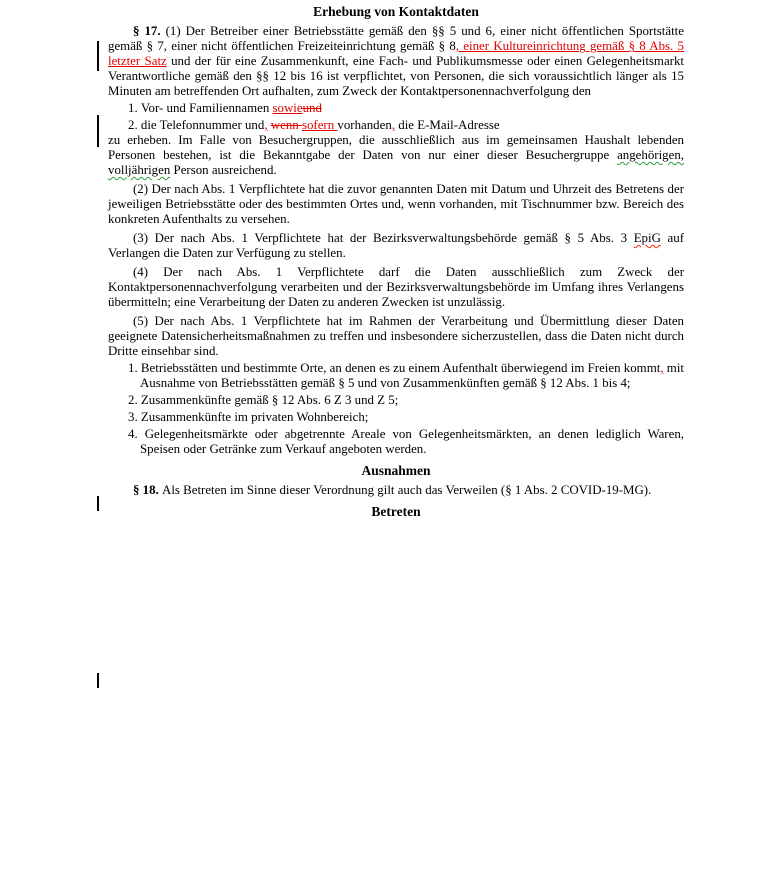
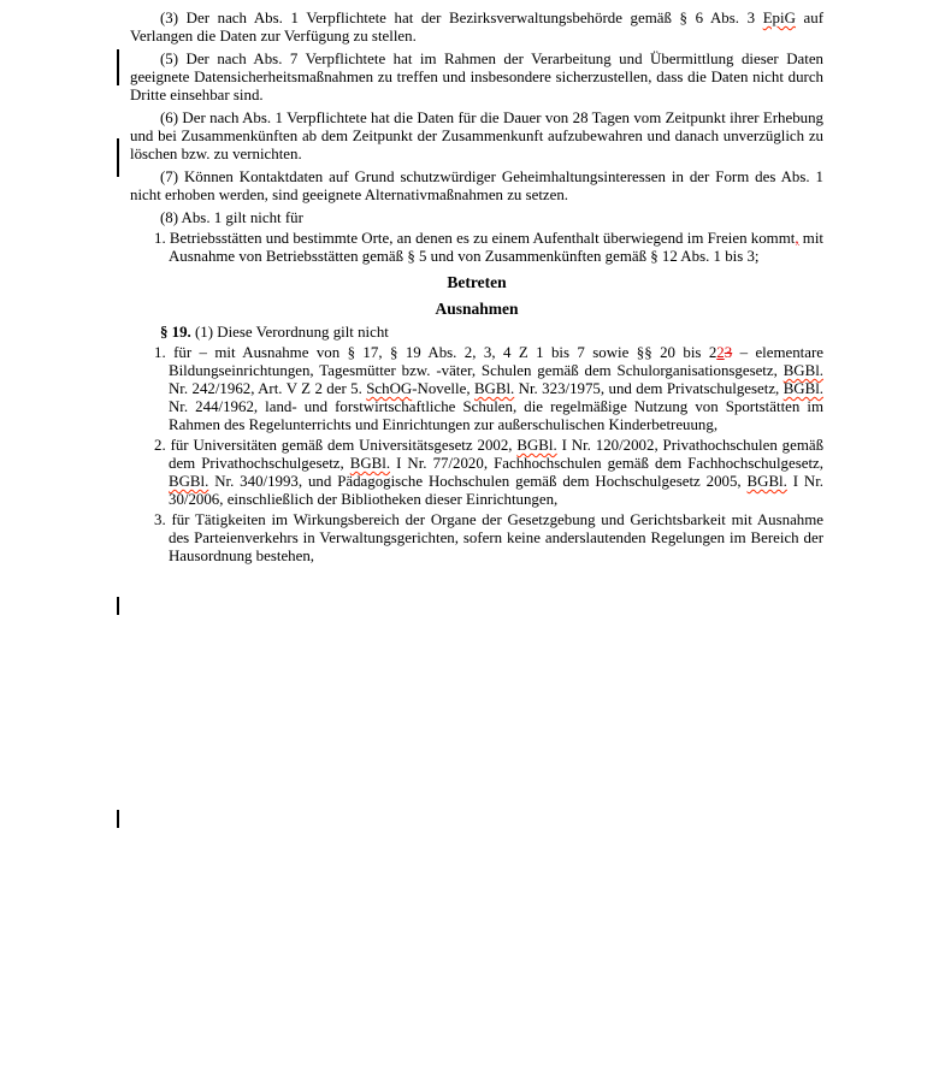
- Erhebung von Kontaktdaten
- § 17. (1) Der Betreiber einer Betriebsstätte gemäß den §§ 5 und 6, einer nicht öffentlichen Sportstätte gemäß § 7, einer nicht öffentlichen Freizeiteinrichtung gemäß § 8, einer Kultureinrichtung gemäß § 8 Abs. 5 letzter Satz und der für eine Zusammenkunft, eine Fach- und Publikumsmesse oder einen Gelegenheitsmarkt Verantwortliche gemäß den §§ 12 bis 16 ist verpflichtet, von Personen, die sich voraussichtlich länger als 15 Minuten am betreffenden Ort aufhalten, zum Zweck der Kontaktpersonennachverfolgung den
- 1. Vor- und Familiennamen sowieund
- 2. die Telefonnummer und, wenn sofern vorhanden, die E-Mail-Adresse
- zu erheben. Im Falle von Besuchergruppen, die ausschließlich aus im gemeinsamen Haushalt lebenden Personen bestehen, ist die Bekanntgabe der Daten von nur einer dieser Besuchergruppe angehörigen, volljährigen Person ausreichend.
- (2) Der nach Abs. 1 Verpflichtete hat die zuvor genannten Daten mit Datum und Uhrzeit des Betretens der jeweiligen Betriebsstätte oder des bestimmten Ortes und, wenn vorhanden, mit Tischnummer bzw. Bereich des konkreten Aufenthalts zu versehen.
- (3) Der nach Abs. 1 Verpflichtete hat der Bezirksverwaltungsbehörde gemäß § 5 Abs. 3 EpiG auf Verlangen die Daten zur Verfügung zu stellen.
+ (3) Der nach Abs. 1 Verpflichtete hat der Bezirksverwaltungsbehörde gemäß § 6 Abs. 3 EpiG auf Verlangen die Daten zur Verfügung zu stellen.
- (4) Der nach Abs. 1 Verpflichtete darf die Daten ausschließlich zum Zweck der Kontaktpersonennachverfolgung verarbeiten und der Bezirksverwaltungsbehörde im Umfang ihres Verlangens übermitteln; eine Verarbeitung der Daten zu anderen Zwecken ist unzulässig.
- (5) Der nach Abs. 1 Verpflichtete hat im Rahmen der Verarbeitung und Übermittlung dieser Daten geeignete Datensicherheitsmaßnahmen zu treffen und insbesondere sicherzustellen, dass die Daten nicht durch Dritte einsehbar sind.
+ (5) Der nach Abs. 7 Verpflichtete hat im Rahmen der Verarbeitung und Übermittlung dieser Daten geeignete Datensicherheitsmaßnahmen zu treffen und insbesondere sicherzustellen, dass die Daten nicht durch Dritte einsehbar sind.
+ (6) Der nach Abs. 1 Verpflichtete hat die Daten für die Dauer von 28 Tagen vom Zeitpunkt ihrer Erhebung und bei Zusammenkünften ab dem Zeitpunkt der Zusammenkunft aufzubewahren und danach unverzüglich zu löschen bzw. zu vernichten.
+ (7) Können Kontaktdaten auf Grund schutzwürdiger Geheimhaltungsinteressen in der Form des Abs. 1 nicht erhoben werden, sind geeignete Alternativmaßnahmen zu setzen.
+ (8) Abs. 1 gilt nicht für
- 1. Betriebsstätten und bestimmte Orte, an denen es zu einem Aufenthalt überwiegend im Freien kommt, mit Ausnahme von Betriebsstätten gemäß § 5 und von Zusammenkünften gemäß § 12 Abs. 1 bis 4;
+ 1. Betriebsstätten und bestimmte Orte, an denen es zu einem Aufenthalt überwiegend im Freien kommt, mit Ausnahme von Betriebsstätten gemäß § 5 und von Zusammenkünften gemäß § 12 Abs. 1 bis 3;
- 2. Zusammenkünfte gemäß § 12 Abs. 6 Z 3 und Z 5;
- 3. Zusammenkünfte im privaten Wohnbereich;
- 4. Gelegenheitsmärkte oder abgetrennte Areale von Gelegenheitsmärkten, an denen lediglich Waren, Speisen oder Getränke zum Verkauf angeboten werden.
- Ausnahmen
+ Betreten
- § 18. Als Betreten im Sinne dieser Verordnung gilt auch das Verweilen (§ 1 Abs. 2 COVID-19-MG).
- Betreten
+ Ausnahmen
+ § 19. (1) Diese Verordnung gilt nicht
+ 1. für – mit Ausnahme von § 17, § 19 Abs. 2, 3, 4 Z 1 bis 7 sowie §§ 20 bis 223 – elementare Bildungseinrichtungen, Tagesmütter bzw. -väter, Schulen gemäß dem Schulorganisationsgesetz, BGBl. Nr. 242/1962, Art. V Z 2 der 5. SchOG-Novelle, BGBl. Nr. 323/1975, und dem Privatschulgesetz, BGBl. Nr. 244/1962, land- und forstwirtschaftliche Schulen, die regelmäßige Nutzung von Sportstätten im Rahmen des Regelunterrichts und Einrichtungen zur außerschulischen Kinderbetreuung,
+ 2. für Universitäten gemäß dem Universitätsgesetz 2002, BGBl. I Nr. 120/2002, Privathochschulen gemäß dem Privathochschulgesetz, BGBl. I Nr. 77/2020, Fachhochschulen gemäß dem Fachhochschulgesetz, BGBl. Nr. 340/1993, und Pädagogische Hochschulen gemäß dem Hochschulgesetz 2005, BGBl. I Nr. 30/2006, einschließlich der Bibliotheken dieser Einrichtungen,
+ 3. für Tätigkeiten im Wirkungsbereich der Organe der Gesetzgebung und Gerichtsbarkeit mit Ausnahme des Parteienverkehrs in Verwaltungsgerichten, sofern keine anderslautenden Regelungen im Bereich der Hausordnung bestehen,
